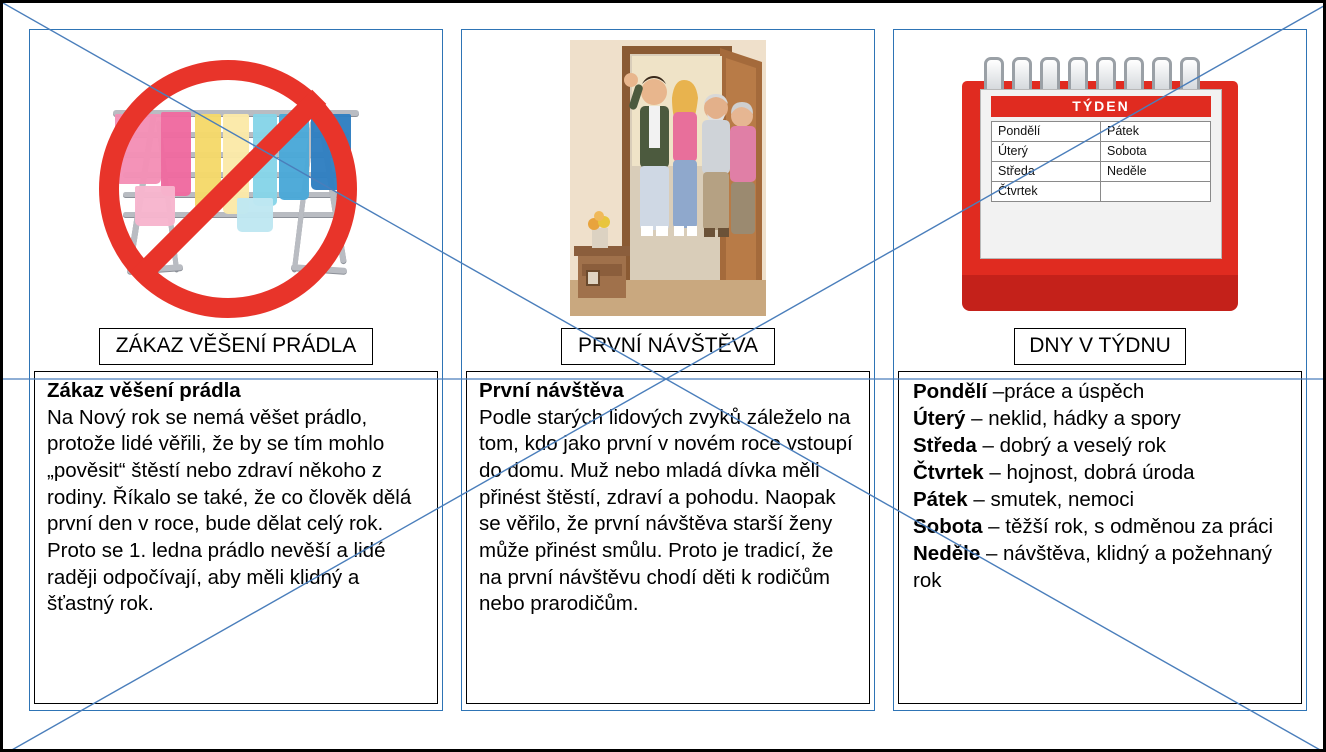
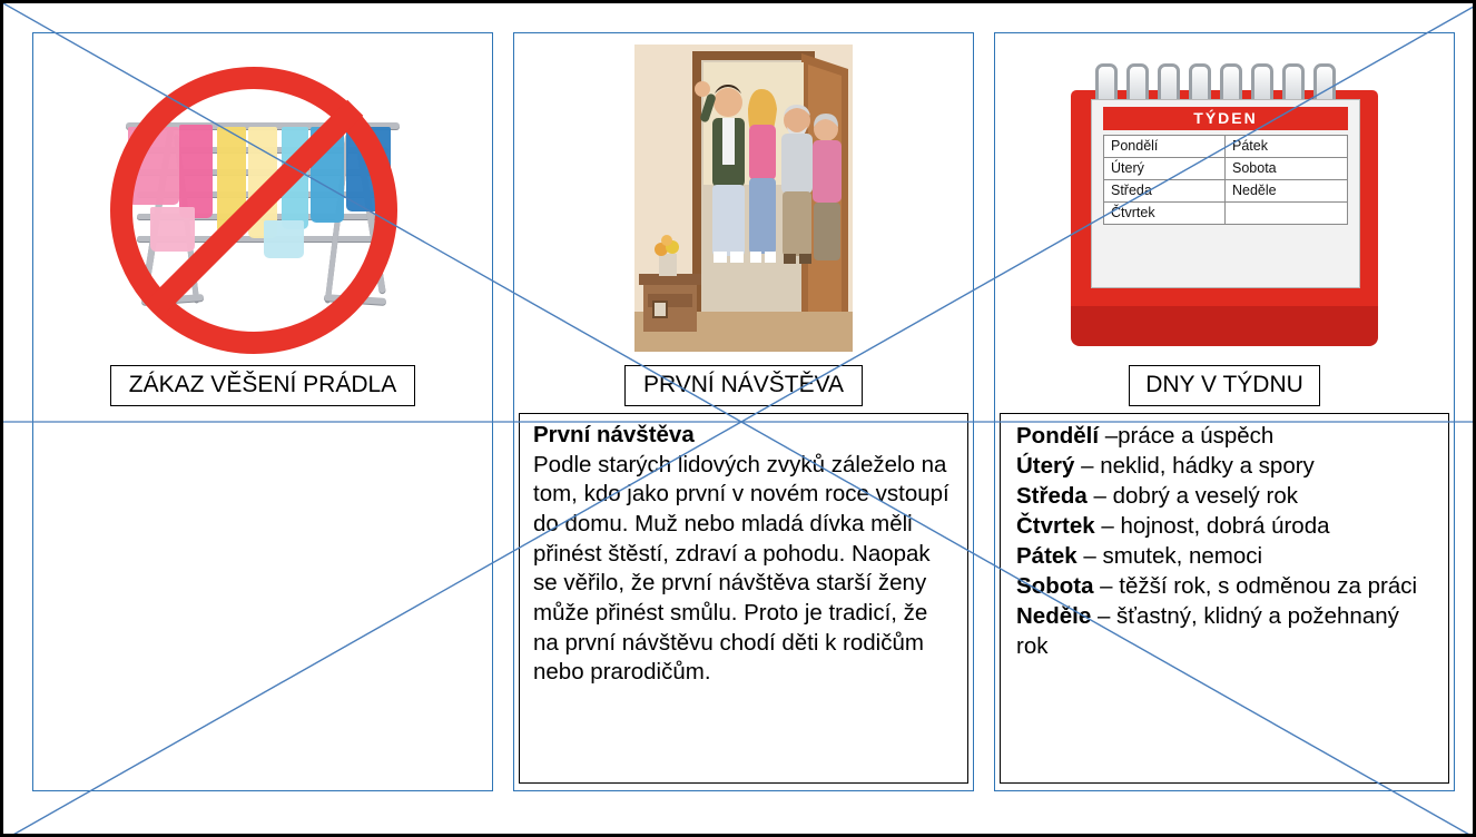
  ZÁKAZ VĚŠENÍ PRÁDLA
- Zákaz věšení prádla
- Na Nový rok se nemá věšet prádlo, protože lidé věřili, že by se tím mohlo „pověsit“ štěstí nebo zdraví někoho z rodiny. Říkalo se také, že co člověk dělá první den v roce, bude dělat celý rok. Proto se 1. ledna prádlo nevěší a lidé raději odpočívají, aby měli klidný a šťastný rok.
  PRVNÍ NÁVŠTVA
  První návštěva
  Podle starýc lidových zvyků záleželo na tom, kd jako první v novém roce vstoupí do domu. Muž nebo mladá dívka měli přinést štěstí, zdraví a pohodu. Naopak se věřilo, že první návštěva starší ženy může přinést smůlu. Proto je tradicí, že na první návštěvu chodí děti k rodičům nebo prarodičům.
  TÝDEN
  Pondělí
  Pátek
  Úterý
  Sobota
  Střed
  Neděle
  Čtvrtek
  DNY V TÝDNU
  Pondělí –práce a úspěch
  Úterý – neklid, hádky a spory
  Středa – dobrý a veselý rok
  Čtvrtek – hojnost, dobrá úroda
  Pátek – smutek, nemoci
  Sobota – těžší rok, s odměnou za práci
- Neděl – návštěva, klidný a požehnaný rok
+ Neděl – šťastný, klidný a požehnaný rok
